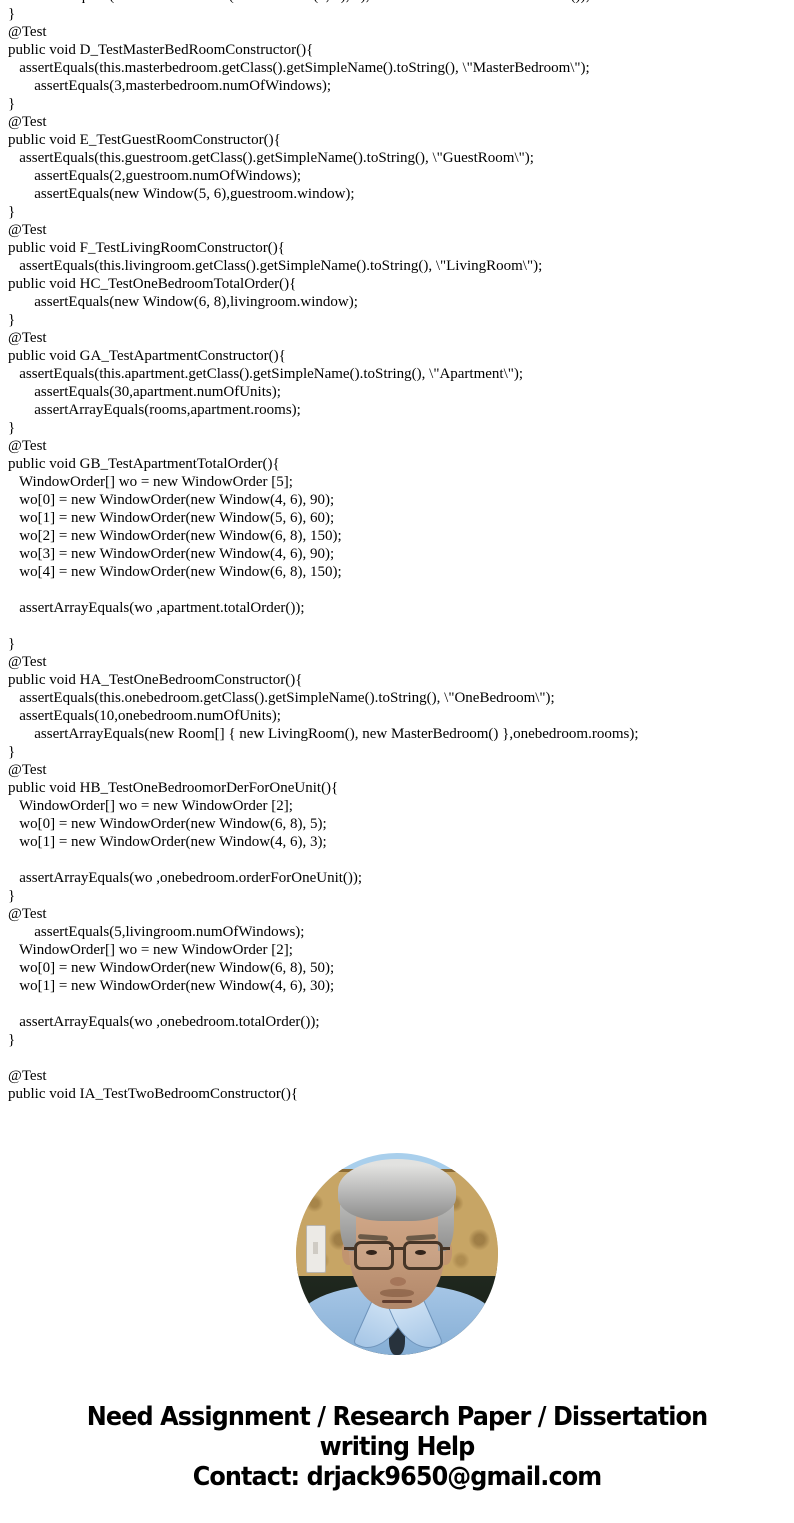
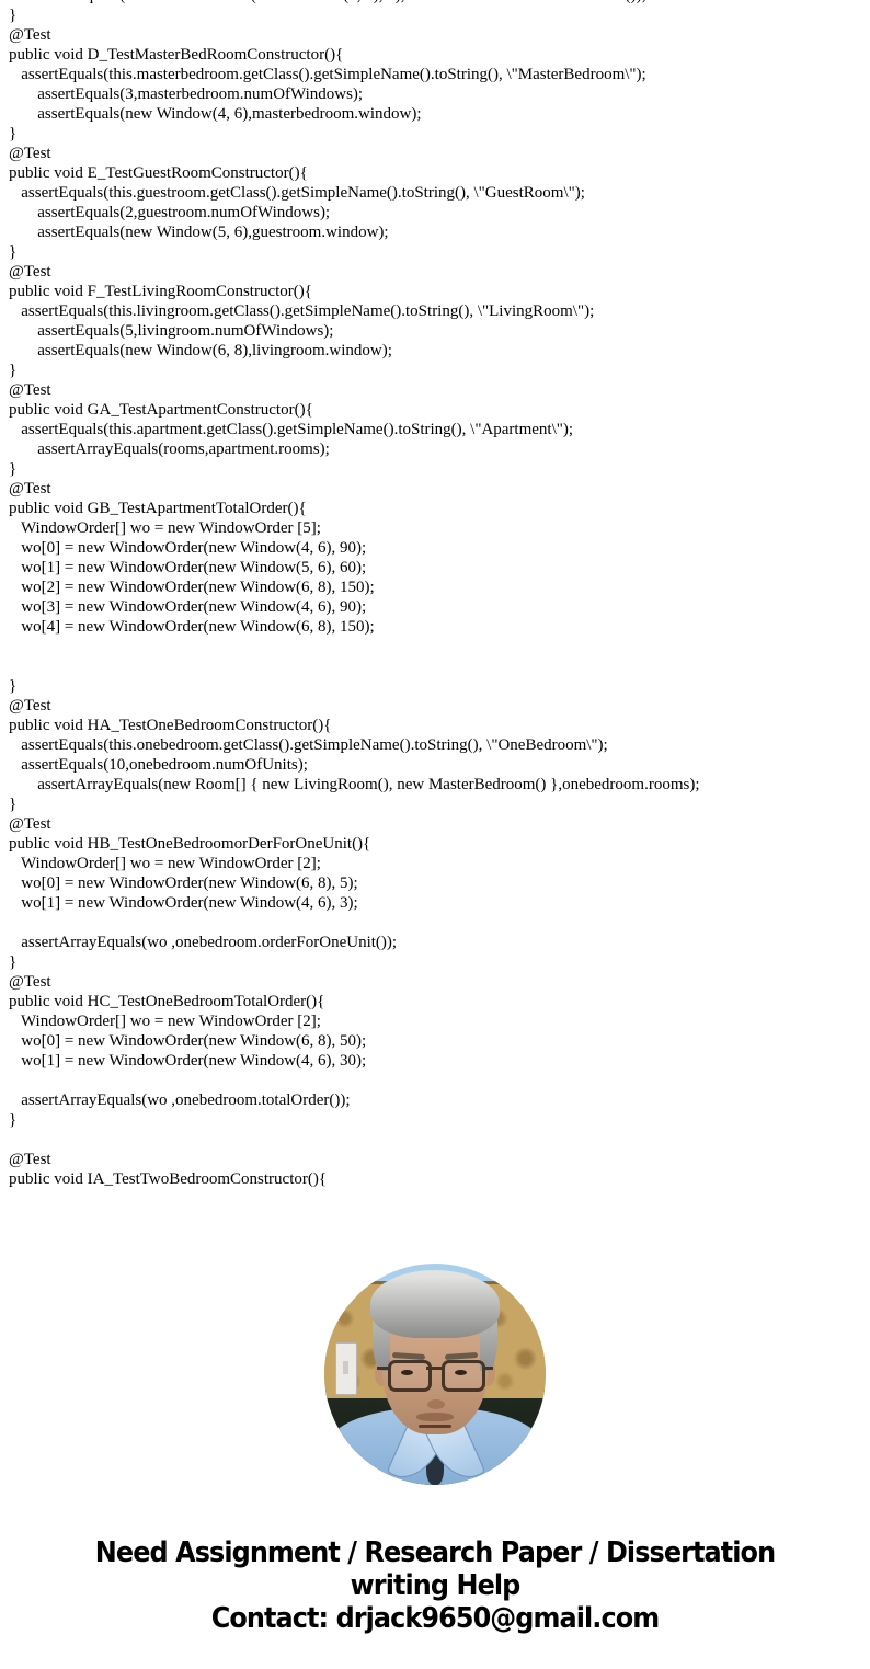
  }
  @Test
  public void D_TestMasterBedRoomConstructor(){
  assertEquals(this.masterbedroom.getClass().getSimpleName().toString(), \"MasterBedroom\");
  assertEquals(3,masterbedroom.numOfWindows);
+ assertEquals(new Window(4, 6),masterbedroom.window);
  }
  @Test
  public void E_TestGuestRoomConstructor(){
  assertEquals(this.guestroom.getClass().getSimpleName().toString(), \"GuestRoom\");
  assertEquals(2,guestroom.numOfWindows);
  assertEquals(new Window(5, 6),guestroom.window);
  }
  @Test
  public void F_TestLivingRoomConstructor(){
  assertEquals(this.livingroom.getClass().getSimpleName().toString(), \"LivingRoom\");
- public void HC_TestOneBedroomTotalOrder(){
+ assertEquals(5,livingroom.numOfWindows);
  assertEquals(new Window(6, 8),livingroom.window);
  }
  @Test
  public void GA_TestApartmentConstructor(){
  assertEquals(this.apartment.getClass().getSimpleName().toString(), \"Apartment\");
- assertEquals(30,apartment.numOfUnits);
  assertArrayEquals(rooms,apartment.rooms);
  }
  @Test
  public void GB_TestApartmentTotalOrder(){
  WindowOrder[] wo = new WindowOrder [5];
  wo[0] = new WindowOrder(new Window(4, 6), 90);
  wo[1] = new WindowOrder(new Window(5, 6), 60);
  wo[2] = new WindowOrder(new Window(6, 8), 150);
  wo[3] = new WindowOrder(new Window(4, 6), 90);
  wo[4] = new WindowOrder(new Window(6, 8), 150);
- assertArrayEquals(wo ,apartment.totalOrder());
  }
  @Test
  public void HA_TestOneBedroomConstructor(){
  assertEquals(this.onebedroom.getClass().getSimpleName().toString(), \"OneBedroom\");
  assertEquals(10,onebedroom.numOfUnits);
  assertArrayEquals(new Room[] { new LivingRoom(), new MasterBedroom() },onebedroom.rooms);
  }
  @Test
  public void HB_TestOneBedroomorDerForOneUnit(){
  WindowOrder[] wo = new WindowOrder [2];
  wo[0] = new WindowOrder(new Window(6, 8), 5);
  wo[1] = new WindowOrder(new Window(4, 6), 3);
  assertArrayEquals(wo ,onebedroom.orderForOneUnit());
  }
  @Test
- assertEquals(5,livingroom.numOfWindows);
+ public void HC_TestOneBedroomTotalOrder(){
  WindowOrder[] wo = new WindowOrder [2];
  wo[0] = new WindowOrder(new Window(6, 8), 50);
  wo[1] = new WindowOrder(new Window(4, 6), 30);
  assertArrayEquals(wo ,onebedroom.totalOrder());
  }
  @Test
  public void IA_TestTwoBedroomConstructor(){
  Need Assignment / Research Paper / Dissertation
  writing Help
  Contact: drjack9650@gmail.com
